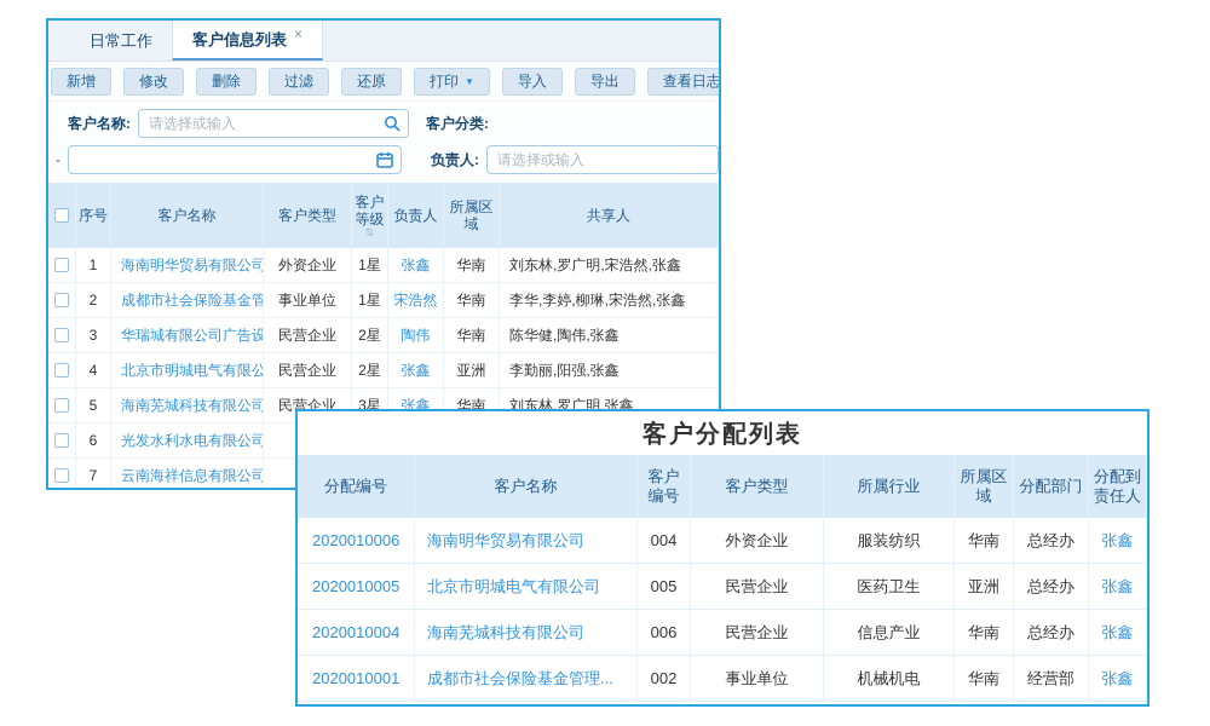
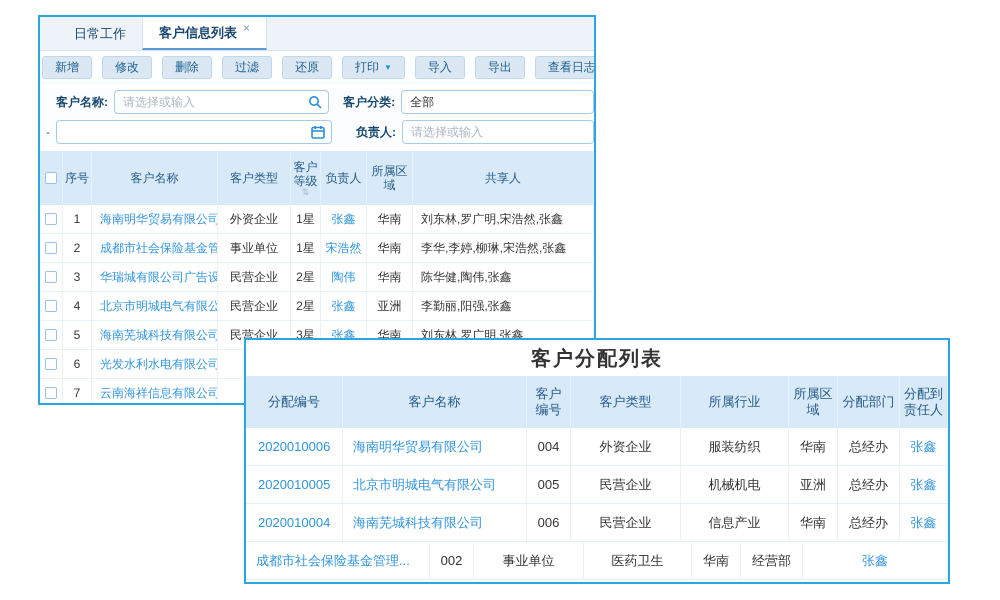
  日常工作
  客户信息列表
  ×
  新增
  修改
  删除
  过滤
  还原
  打印
  ▼
  导入
  导出
  查看日志
  客户名称:
  请选择或输入
  客户分类:
+ 全部
  -
  负责人:
  请选择或输入
  序号
  客户名称
  客户类型
  客户等级
  ⇅
  负责人
  所属区域
  共享人
  1
  海南明华贸易有限公司
  外资企业
  1星
  张鑫
  华南
  刘东林,罗广明,宋浩然,张鑫
  2
  成都市社会保险基金管
  事业单位
  1星
  宋浩然
  华南
  李华,李婷,柳琳,宋浩然,张鑫
  3
  华瑞城有限公司广告设
  民营企业
  2星
  陶伟
  华南
  陈华健,陶伟,张鑫
  4
  北京市明城电气有限公
  民营企业
  2星
  张鑫
  亚洲
  李勤丽,阳强,张鑫
  5
  海南芜城科技有限公司
  民营企业
  3星
  张鑫
  华南
  刘东林,罗广明,张鑫
  6
  光发水利水电有限公司
  7
  云南海祥信息有限公司
  客户分配列表
  分配编号
  客户名称
  客户编号
  客户类型
  所属行业
  所属区域
  分配部门
  分配到责任人
  2020010006
  海南明华贸易有限公司
  004
  外资企业
  服装纺织
  华南
  总经办
  张鑫
  2020010005
  北京市明城电气有限公司
  005
  民营企业
- 医药卫生
+ 机械机电
  亚洲
  总经办
  张鑫
  2020010004
  海南芜城科技有限公司
  006
  民营企业
  信息产业
  华南
  总经办
  张鑫
- 2020010001
  成都市社会保险基金管理...
  002
  事业单位
- 机械机电
+ 医药卫生
  华南
  经营部
  张鑫
